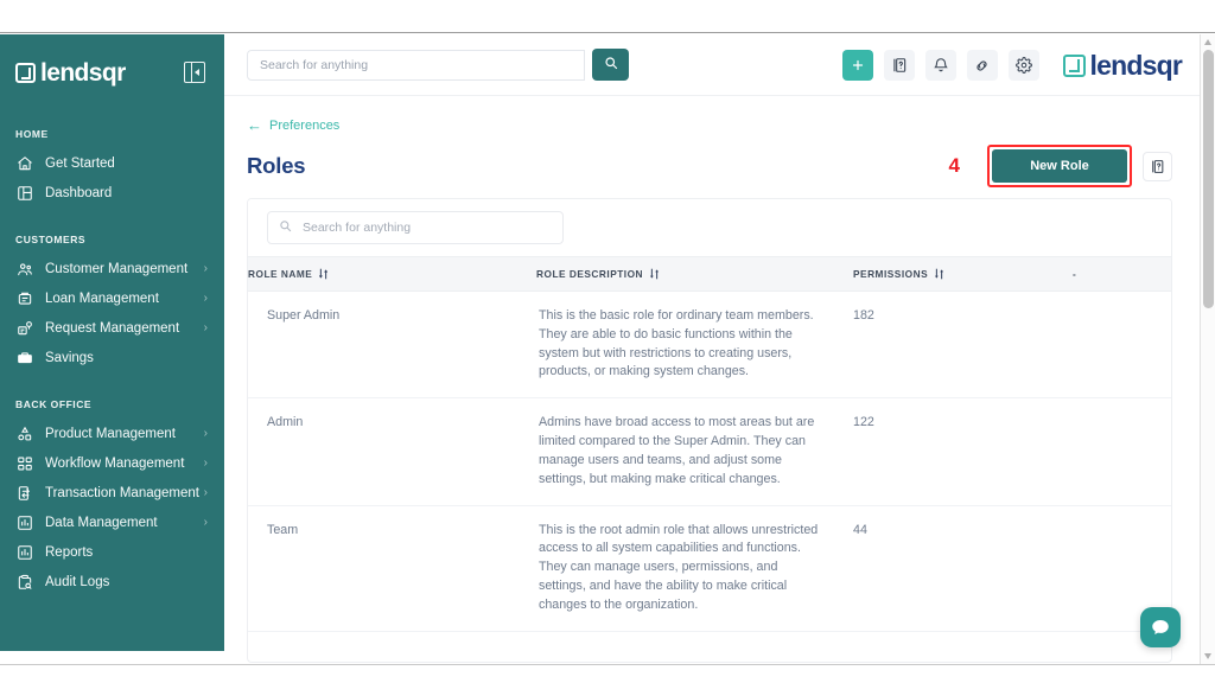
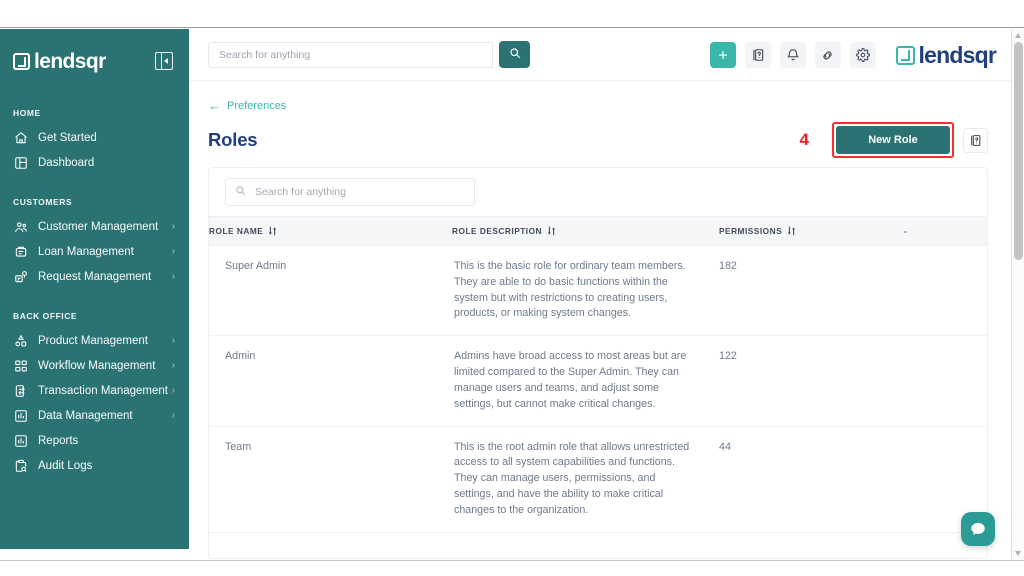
  lendsqr
  HOME
  Get Started
  Dashboard
  CUSTOMERS
  Customer Management
  ›
  Loan Management
  ›
  Request Management
  ›
- Savings
  BACK OFFICE
  Product Management
  ›
  Workflow Management
  ›
  Transaction Management
  ›
  Data Management
  ›
  Reports
  Audit Logs
  Search for anything
  lendsqr
  ←
  Preferences
  Roles
  4
  New Role
  Search for anything
  ROLE NAME	ROLE DESCRIPTION	PERMISSIONS	-
  Super Admin	This is the basic role for ordinary team members. They are able to do basic functions within the system but with restrictions to creating users, products, or making system changes.	182
- Admin	Admins have broad access to most areas but are limited compared to the Super Admin. They can manage users and teams, and adjust some settings, but making make critical changes.	122
+ Admin	Admins have broad access to most areas but are limited compared to the Super Admin. They can manage users and teams, and adjust some settings, but cannot make critical changes.	122
  Team	This is the root admin role that allows unrestricted access to all system capabilities and functions. They can manage users, permissions, and settings, and have the ability to make critical changes to the organization.	44
